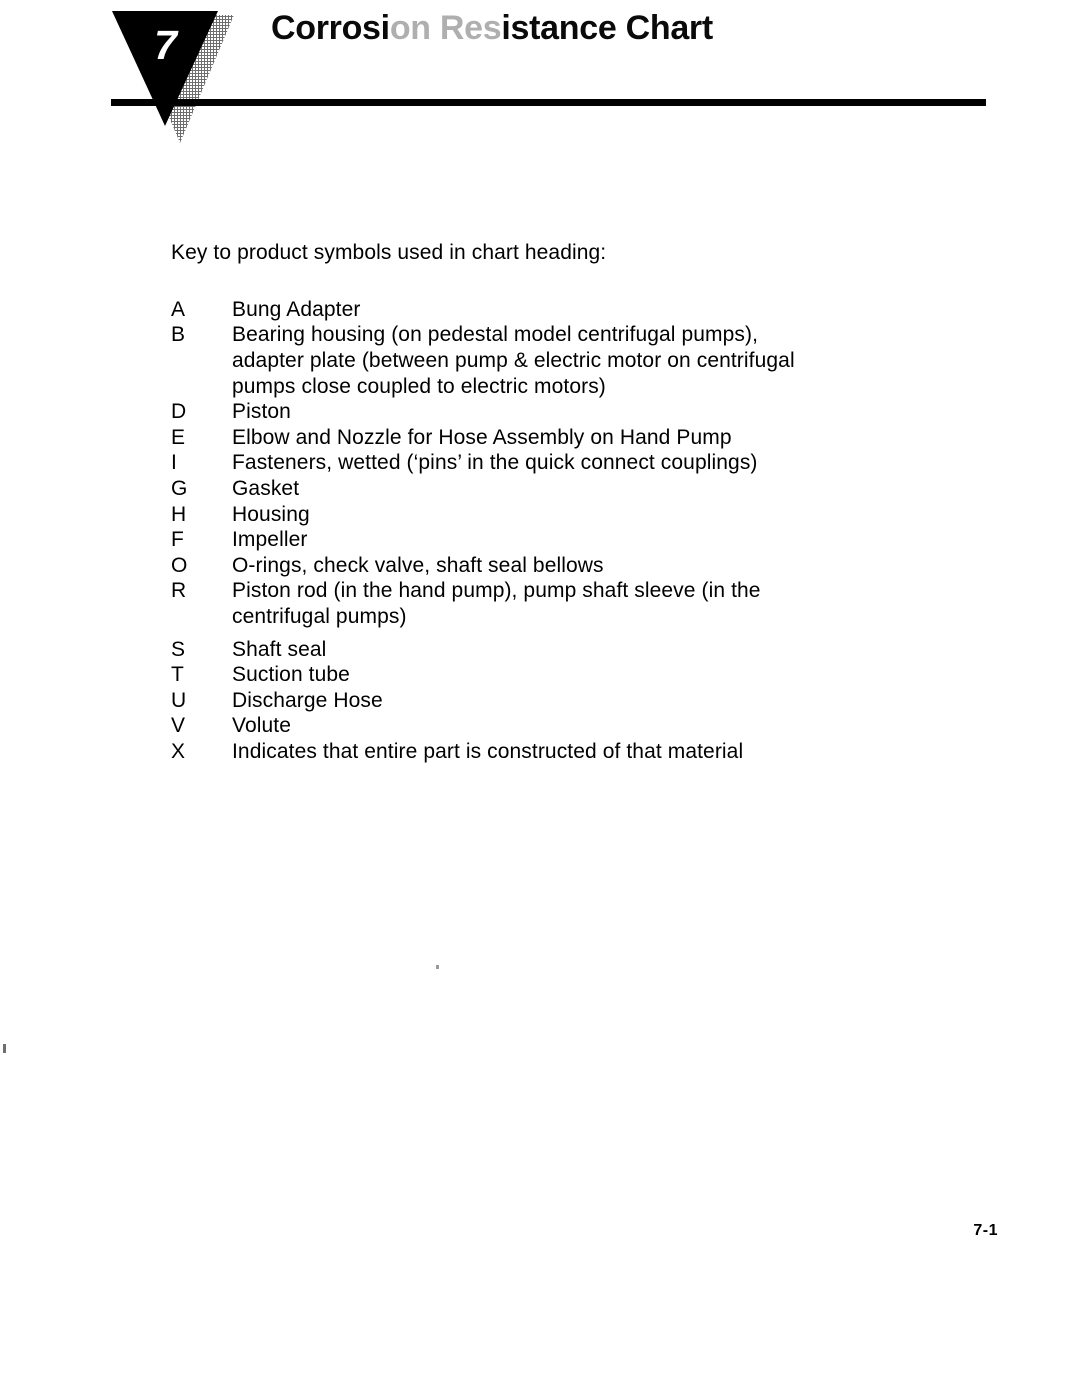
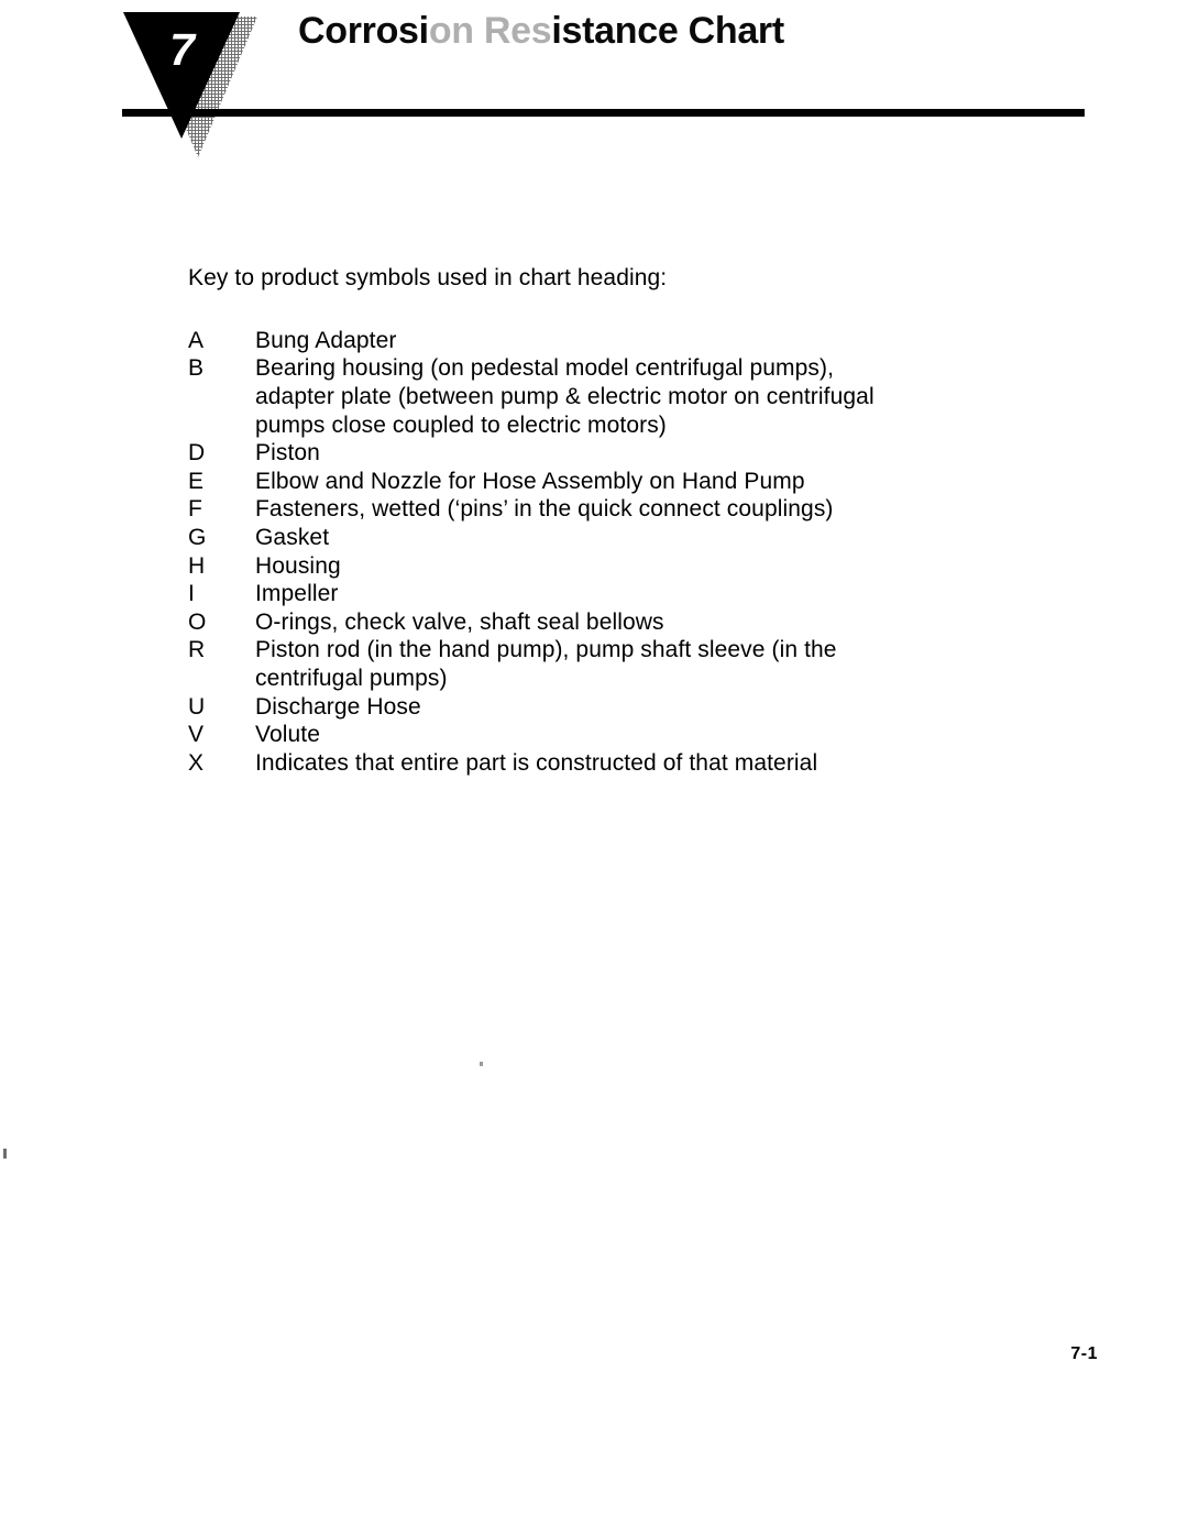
  7
  Corrosion Resistance Chart
  Key to product symbols used in chart heading:
  A
  Bung Adapter
  B
  Bearing housing (on pedestal model centrifugal pumps), adapter plate (between pump & electric motor on centrifugal pumps close coupled to electric motors)
  D
  Piston
  E
  Elbow and Nozzle for Hose Assembly on Hand Pump
- I
+ F
  Fasteners, wetted (‘pins’ in the quick connect couplings)
  G
  Gasket
  H
  Housing
- F
+ I
  Impeller
  O
  O-rings, check valve, shaft seal bellows
  R
  Piston rod (in the hand pump), pump shaft sleeve (in the centrifugal pumps)
- S
- Shaft seal
- T
- Suction tube
  U
  Discharge Hose
  V
  Volute
  X
  Indicates that entire part is constructed of that material
  7-1
